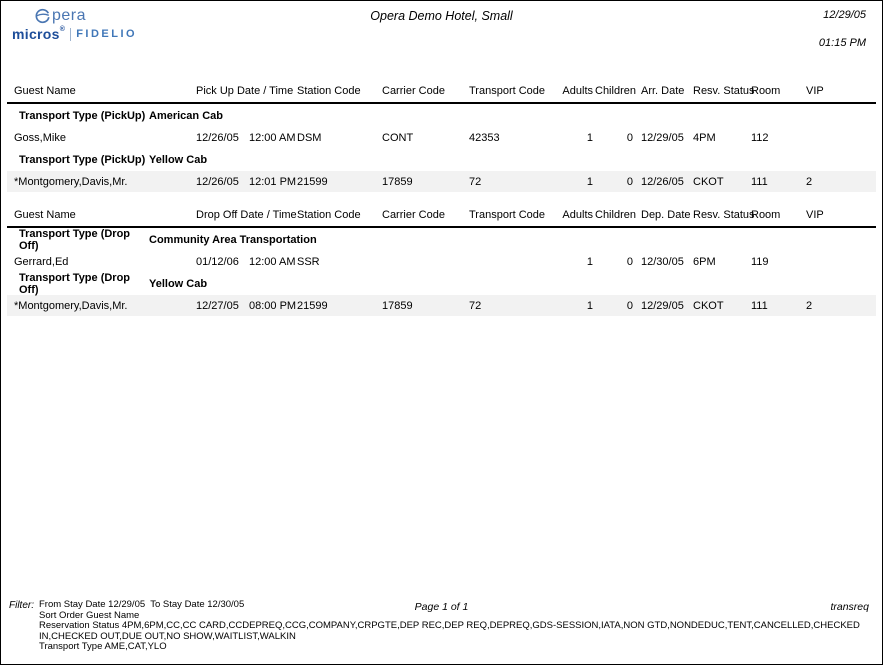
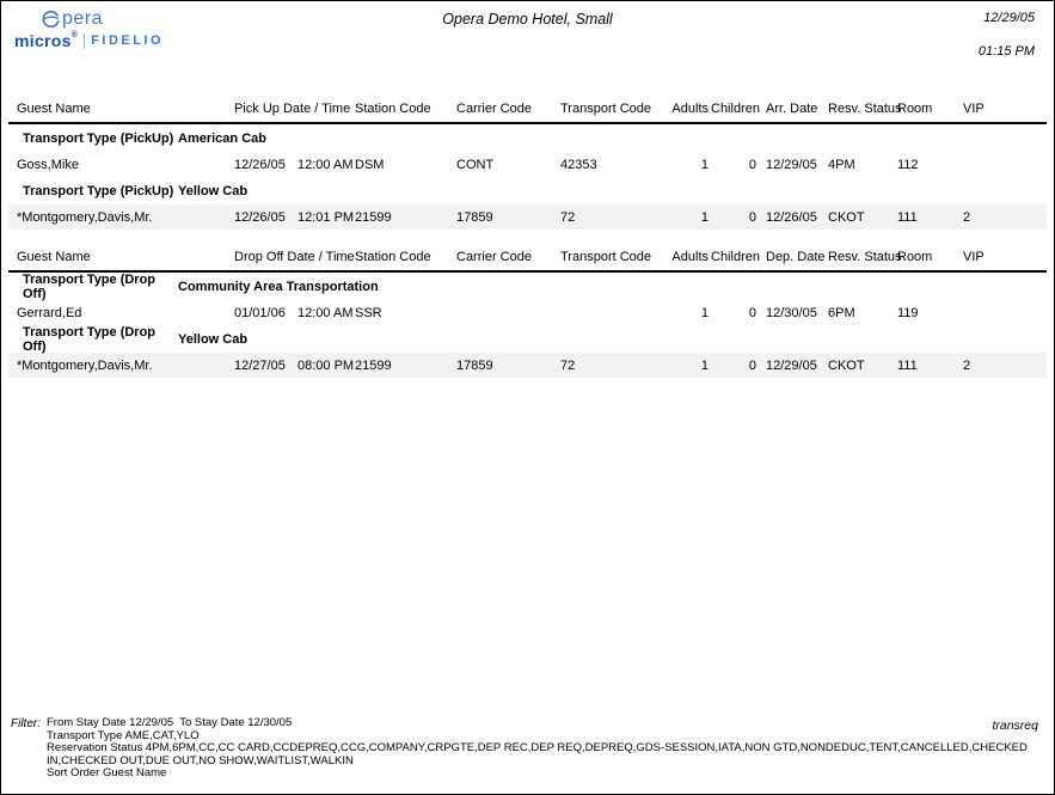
  pera
  micros
  FIDELIO
  Opera Demo Hotel, Small
  12/29/05
  01:15 PM
  Guest Name
  Pick Up Date / Time
  Station Code
  Carrier Code
  Transport Code
  Adults
  Children
  Arr. Date
  Resv. Statu
  Room
  VIP
  Transport Type (PickUp)
  American Cab
  Goss,Mike
  12/26/05
  12:00 AM
  DSM
  CONT
  42353
  1
  0
  12/29/05
  4PM
  112
  Transport Type (PickUp)
  Yellow Cab
  *Montgomery,Davis,Mr.
  12/26/05
  12:01 PM
  21599
  17859
  72
  1
  0
  12/26/05
  CKOT
  111
  2
  Guest Name
  Drop Off Date / Time
  Station Code
  Carrier Code
  Transport Code
  Adults
  Children
  Dep. Date
  Resv. Statu
  Room
  VIP
  Transport Type (Drop Off)
  Community Area Transportation
  Gerrard,Ed
- 01/12/06
+ 01/01/06
  12:00 AM
  SSR
  1
  0
  12/30/05
  6PM
  119
  Transport Type (Drop Off)
  Yellow Cab
  *Montgomery,Davis,Mr.
  12/27/05
  08:00 PM
  21599
  17859
  72
  1
  0
  12/29/05
  CKOT
  111
  2
  Filter:
  From Stay Date 12/29/05 To Stay Date 12/30/05
- Sort Order Guest Name
+ Transport Type AME,CAT,YLO
  Reservation Status 4PM,6PM,CC,CC CARD,CCDEPREQ,CCG,COMPANY,CRPGTE,DEP REC,DEP REQ,DEPREQ,GDS-SESSION,IATA,NON GTD,NONDEDUC,TENT,CANCELLED,CHECKED IN,CHECKED OUT,DUE OUT,NO SHOW,WAITLIST,WALKIN
- Transport Type AME,CAT,YLO
+ Sort Order Guest Name
- Page 1 of 1
  transreq
